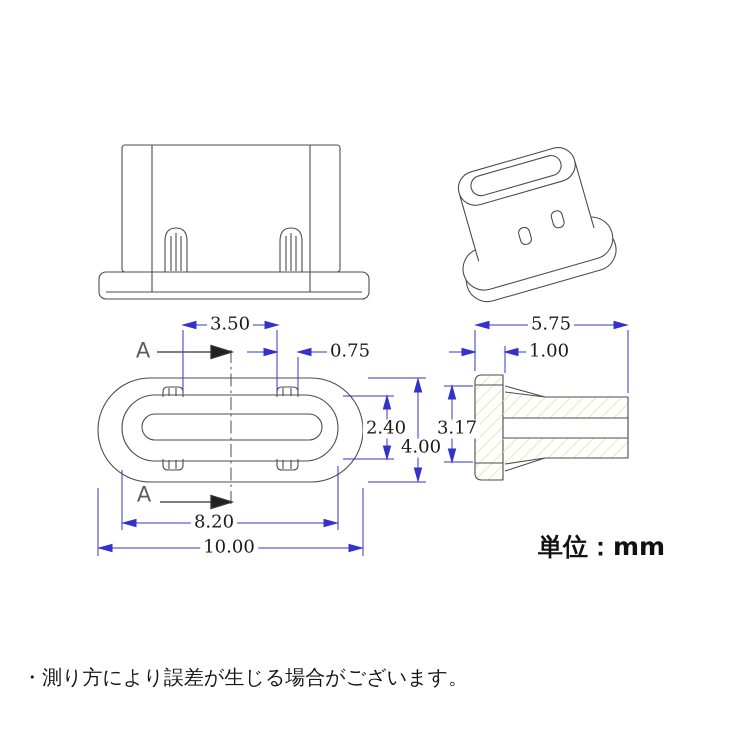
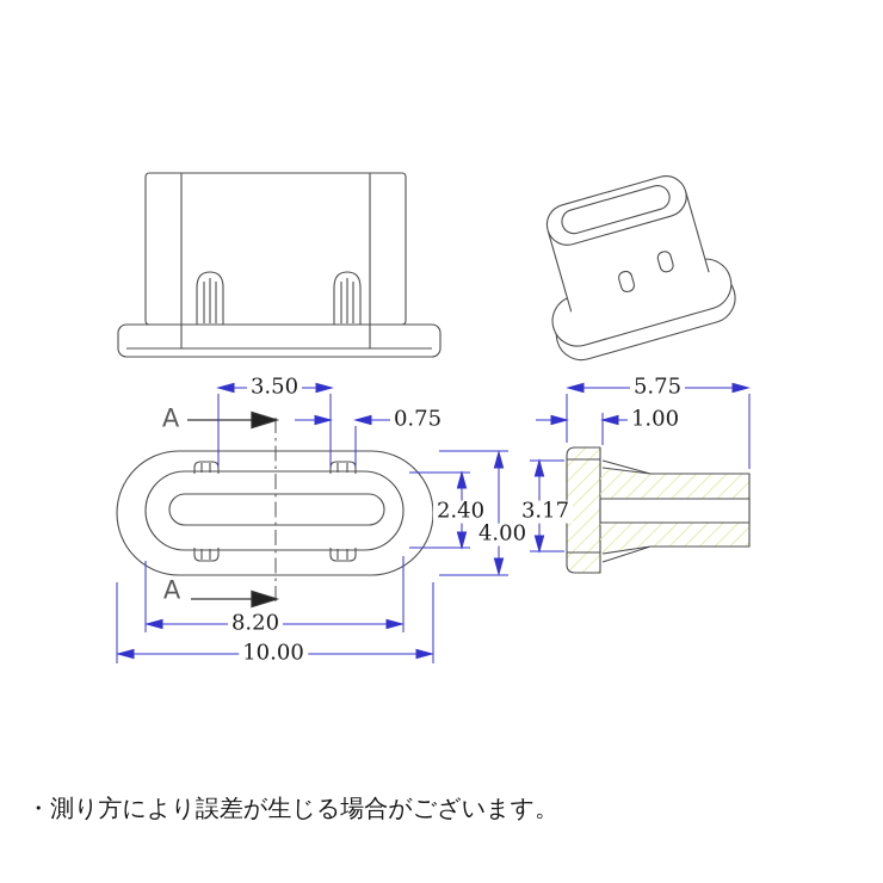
  3.50
  0.75
  2.40
  4.00
  8.20
  10.00
  5.75
  1.00
  3.17
  A
  A
- 単位：mm
  ・測り方により誤差が生じる場合がございます。
